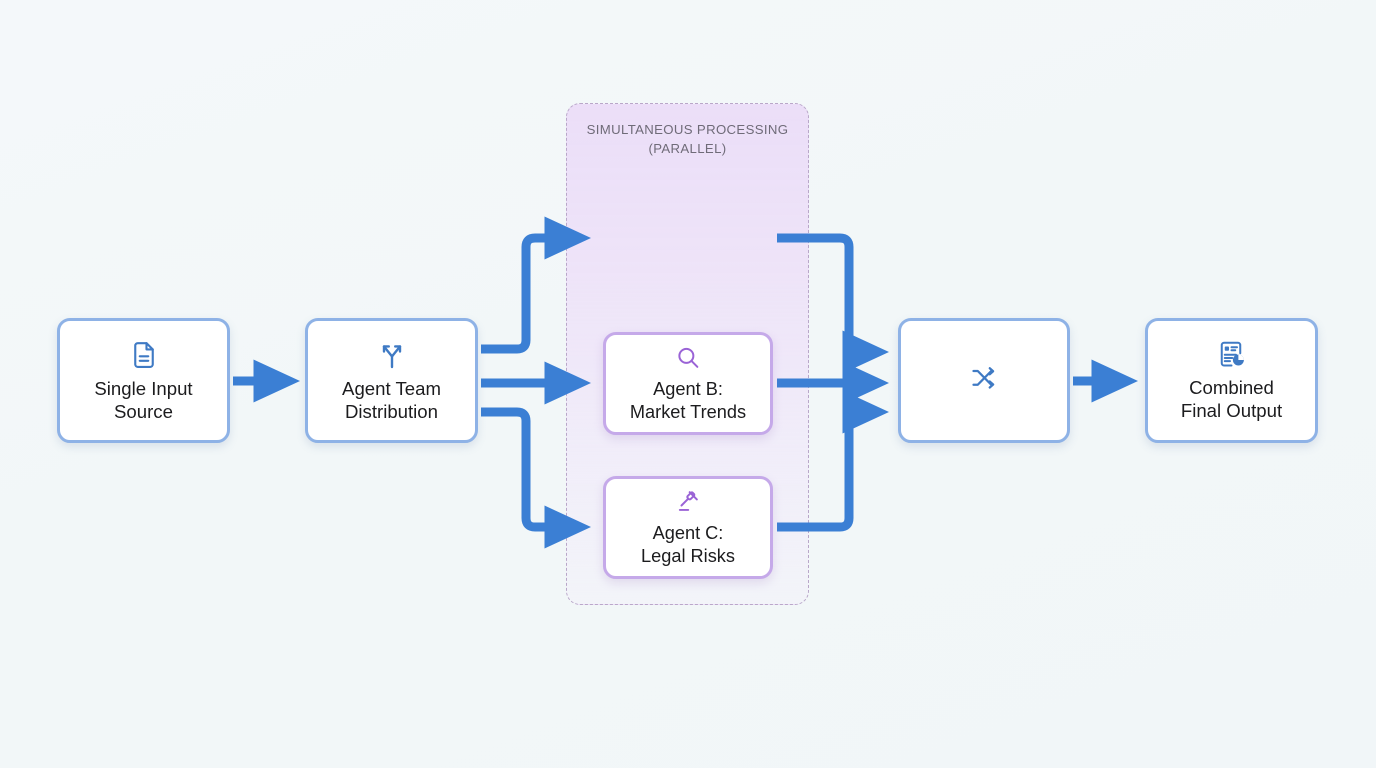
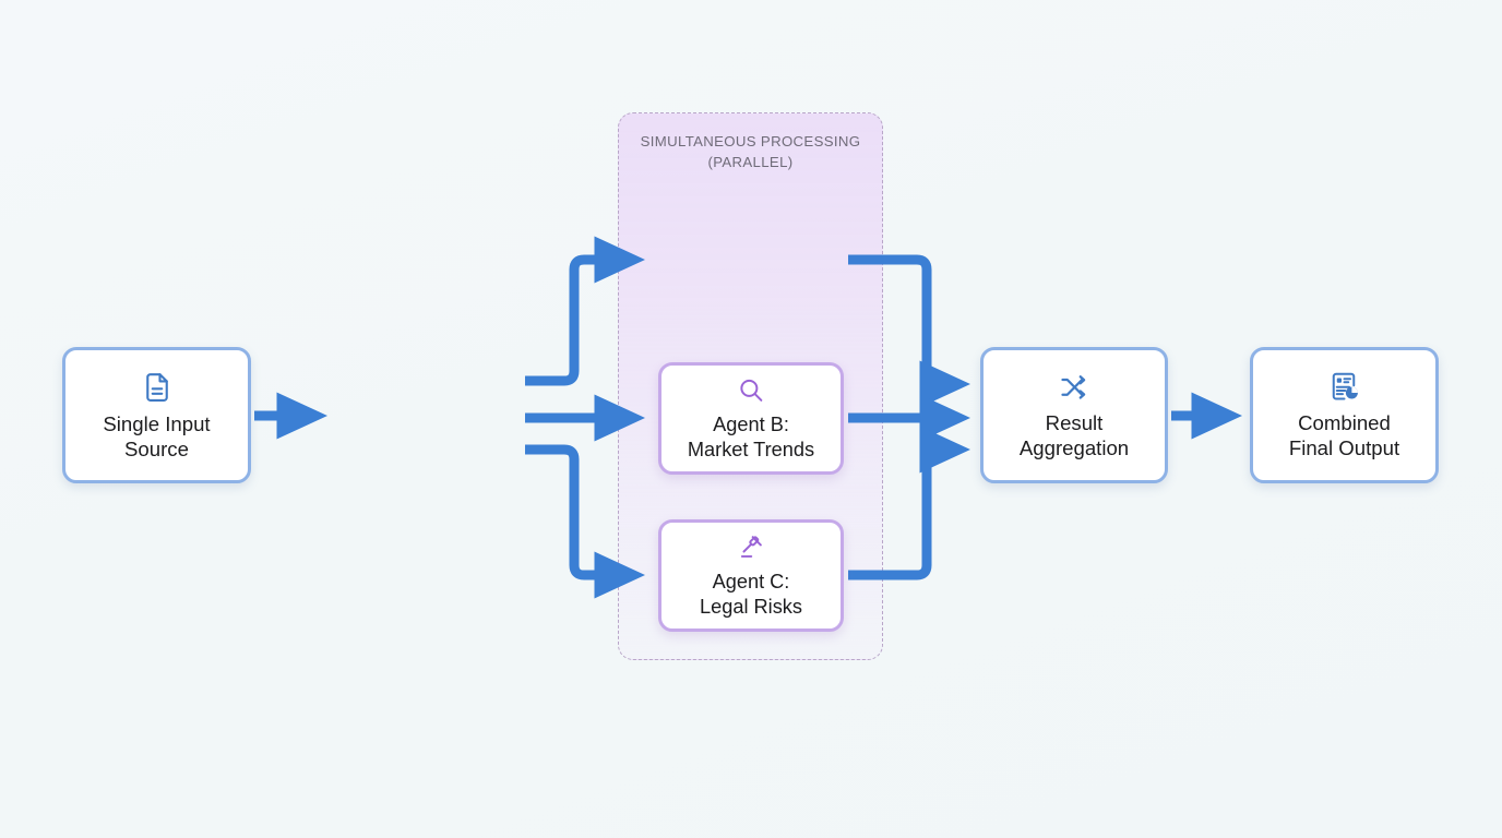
  SIMULTANEOUS PROCESSING
  (PARALLEL)
  Single Input
  Source
- Agent Team
- Distribution
  Agent B:
  Market Trends
  Agent C:
  Legal Risks
+ Result
+ Aggregation
  Combined
  Final Output
